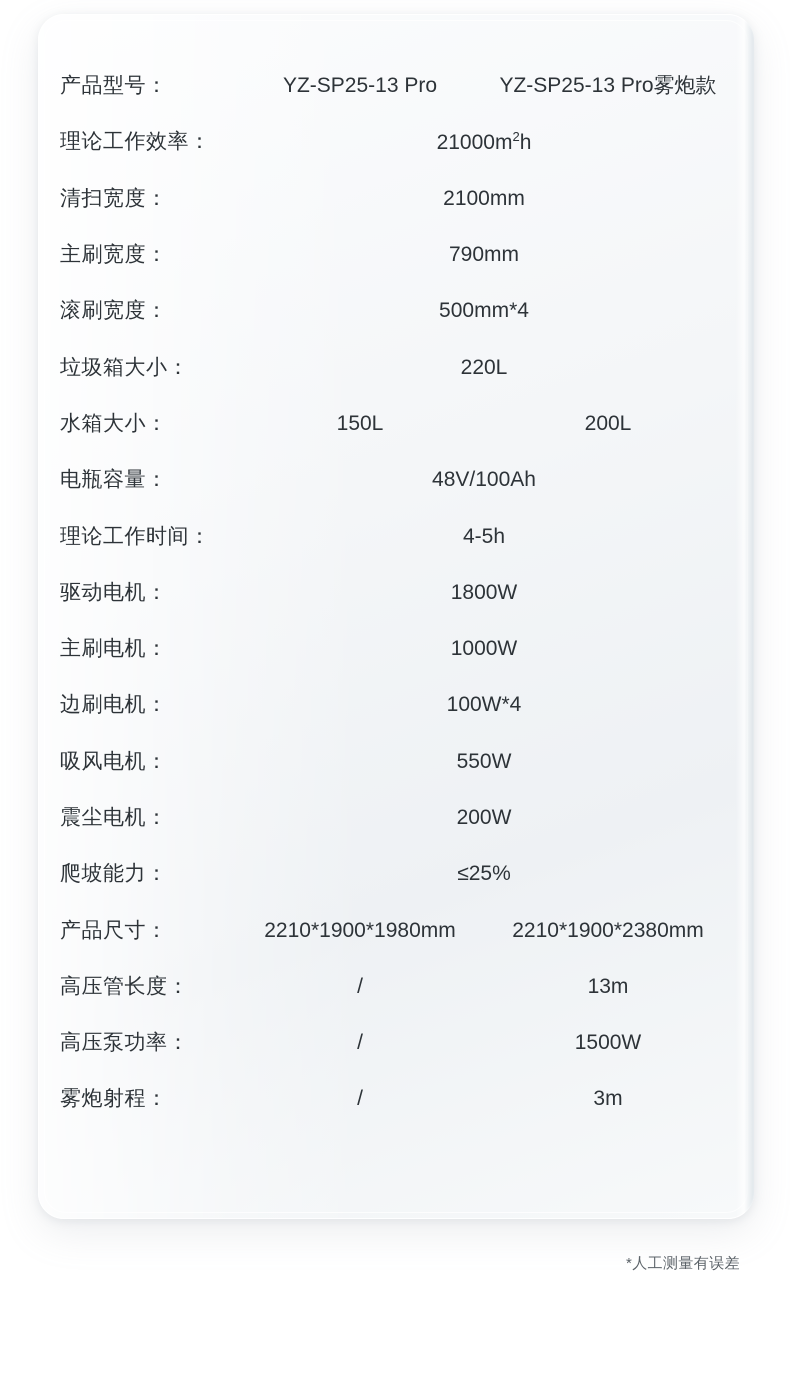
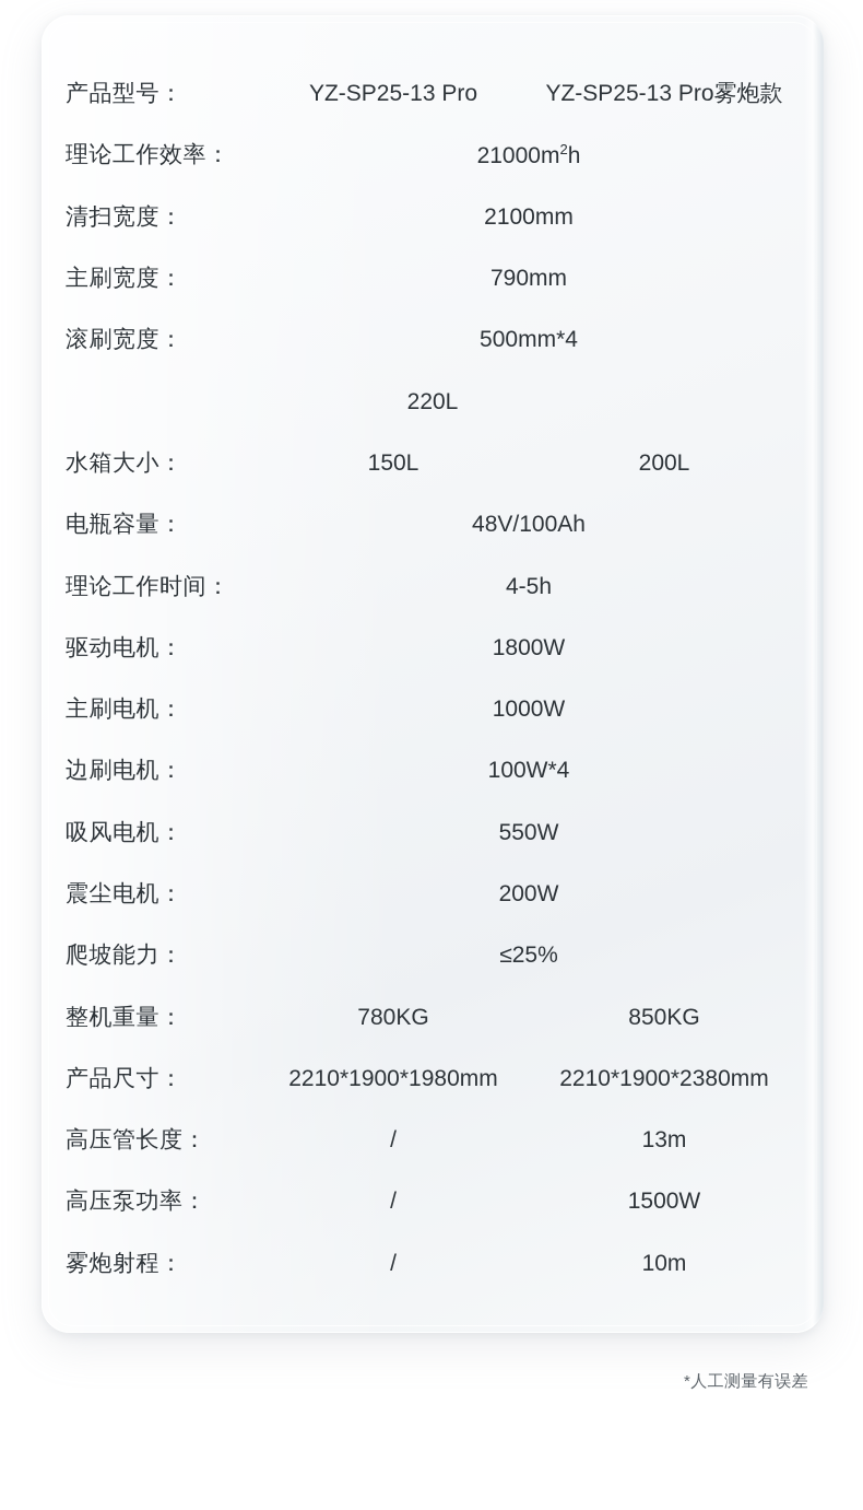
  产品型号：
  YZ-SP25-13 Pro
  YZ-SP25-13 Pro雾炮款
  理论工作效率：
  21000m2h
  清扫宽度：
  2100mm
  主刷宽度：
  790mm
  滚刷宽度：
  500mm*4
- 垃圾箱大小：
  220L
  水箱大小：
  150L
  200L
  电瓶容量：
  48V/100Ah
  理论工作时间：
  4-5h
  驱动电机：
  1800W
  主刷电机：
  1000W
  边刷电机：
  100W*4
  吸风电机：
  550W
  震尘电机：
  200W
  爬坡能力：
  ≤25%
+ 整机重量：
+ 780KG
+ 850KG
  产品尺寸：
  2210*1900*1980mm
  2210*1900*2380mm
  高压管长度：
  /
  13m
  高压泵功率：
  /
  1500W
  雾炮射程：
  /
- 3m
+ 10m
  *人工测量有误差
